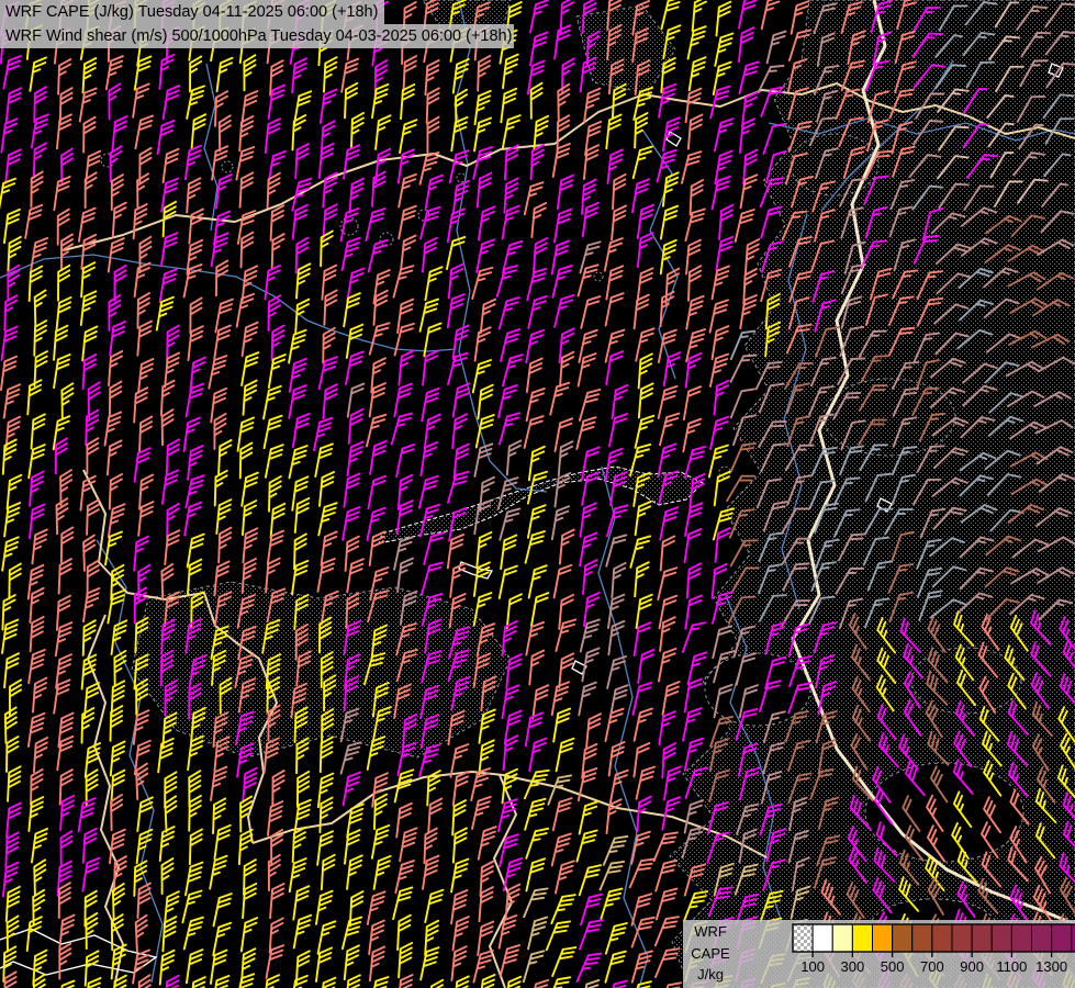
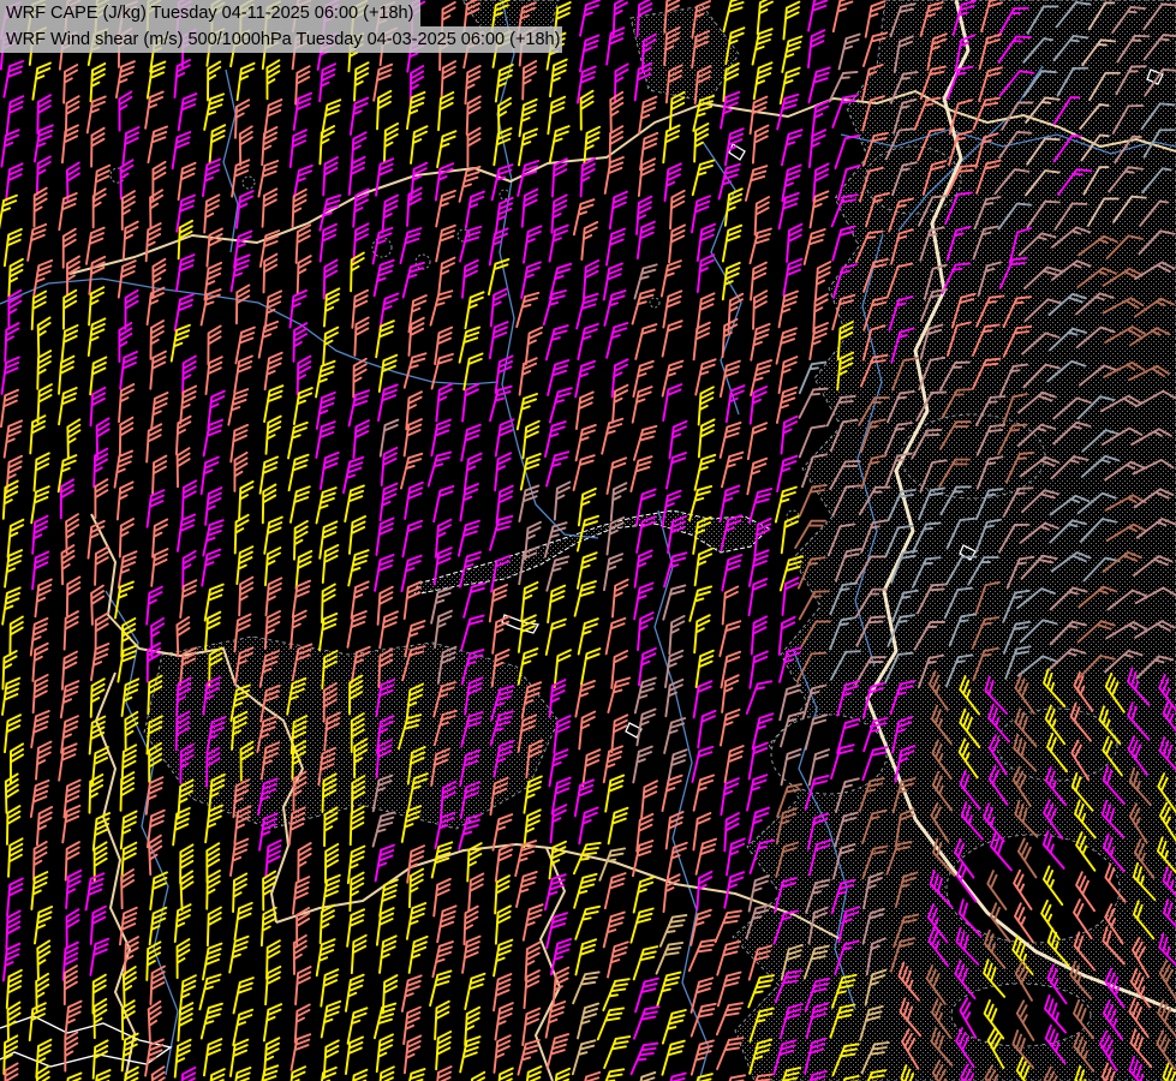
  WRF CAPE (J/kg) Tuesday 04-11-2025 06:00 (+18h)
  WRF Wind shear (m/s) 500/1000hPa Tuesday 04-03-2025 06:00 (+18h)
- WRF
- CAPE
- J/kg
- 100
- 300
- 500
- 700
- 900
- 1100
- 1300
